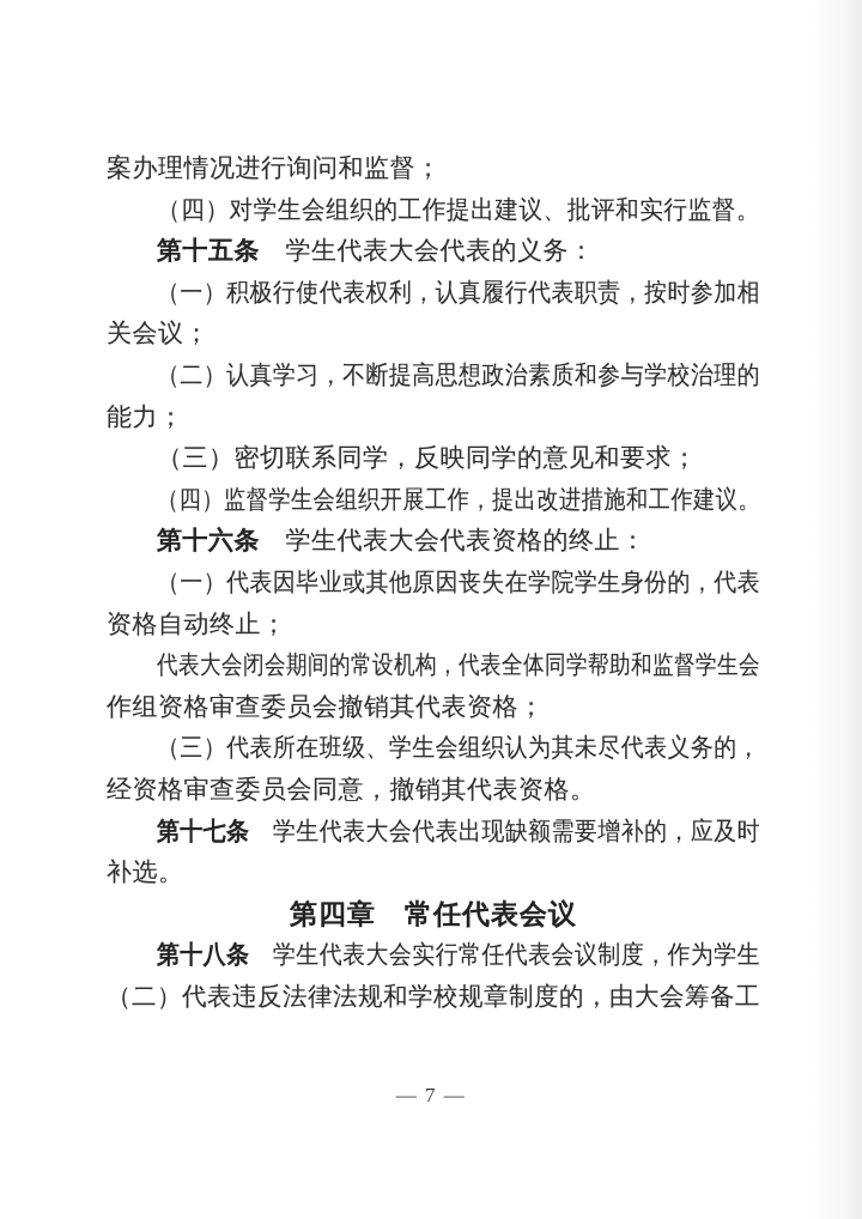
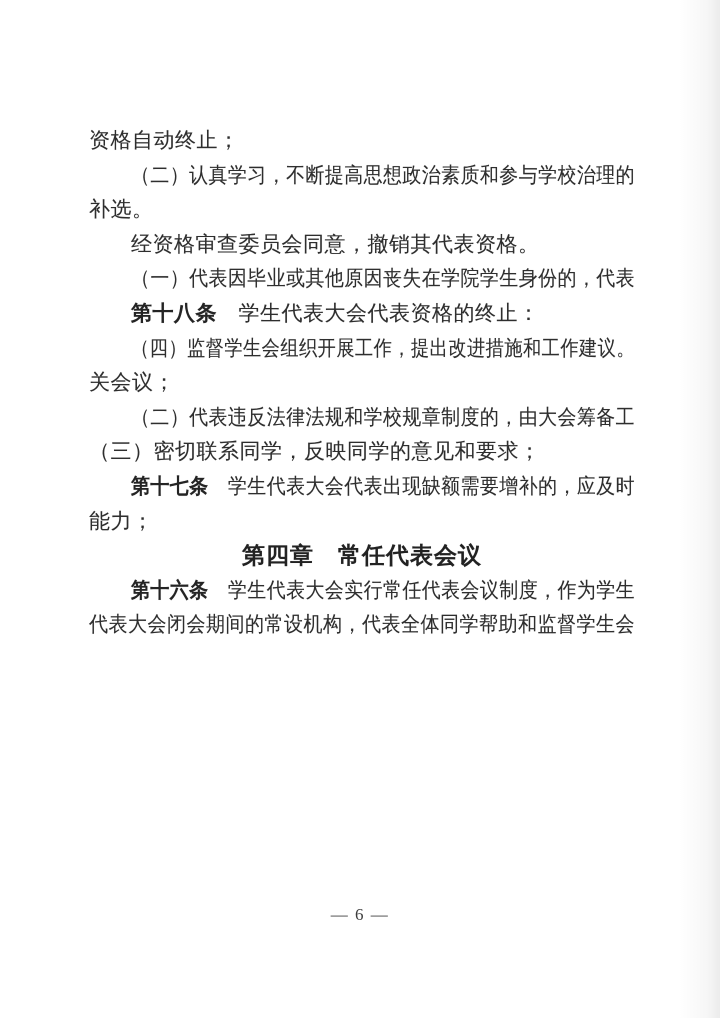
- 案办理情况进行询问和监督；
- （四）对学生会组织的工作提出建议、批评和实行监督。
- 第十五条 学生代表大会代表的义务：
- （一）积极行使代表权利，认真履行代表职责，按时参加相
- 关会议；
+ 资格自动终止；
  （二）认真学习，不断提高思想政治素质和参与学校治理的
- 能力；
+ 补选。
- （三）密切联系同学，反映同学的意见和要求；
+ 经资格审查委员会同意，撤销其代表资格。
- （四）监督学生会组织开展工作，提出改进措施和工作建议。
+ （一）代表因毕业或其他原因丧失在学院学生身份的，代表
- 第十六条 学生代表大会代表资格的终止：
+ 第十八条 学生代表大会代表资格的终止：
- （一）代表因毕业或其他原因丧失在学院学生身份的，代表
+ （四）监督学生会组织开展工作，提出改进措施和工作建议。
- 资格自动终止；
+ 关会议；
- 代表大会闭会期间的常设机构，代表全体同学帮助和监督学生会
+ （二）代表违反法律法规和学校规章制度的，由大会筹备工
- 作组资格审查委员会撤销其代表资格；
- （三）代表所在班级、学生会组织认为其未尽代表义务的，
- 经资格审查委员会同意，撤销其代表资格。
+ （三）密切联系同学，反映同学的意见和要求；
  第十七条 学生代表大会代表出现缺额需要增补的，应及时
- 补选。
+ 能力；
  第四章 常任代表会议
- 第十八条 学生代表大会实行常任代表会议制度，作为学生
+ 第十六条 学生代表大会实行常任代表会议制度，作为学生
- （二）代表违反法律法规和学校规章制度的，由大会筹备工
+ 代表大会闭会期间的常设机构，代表全体同学帮助和监督学生会
- — 7 —
+ — 6 —
